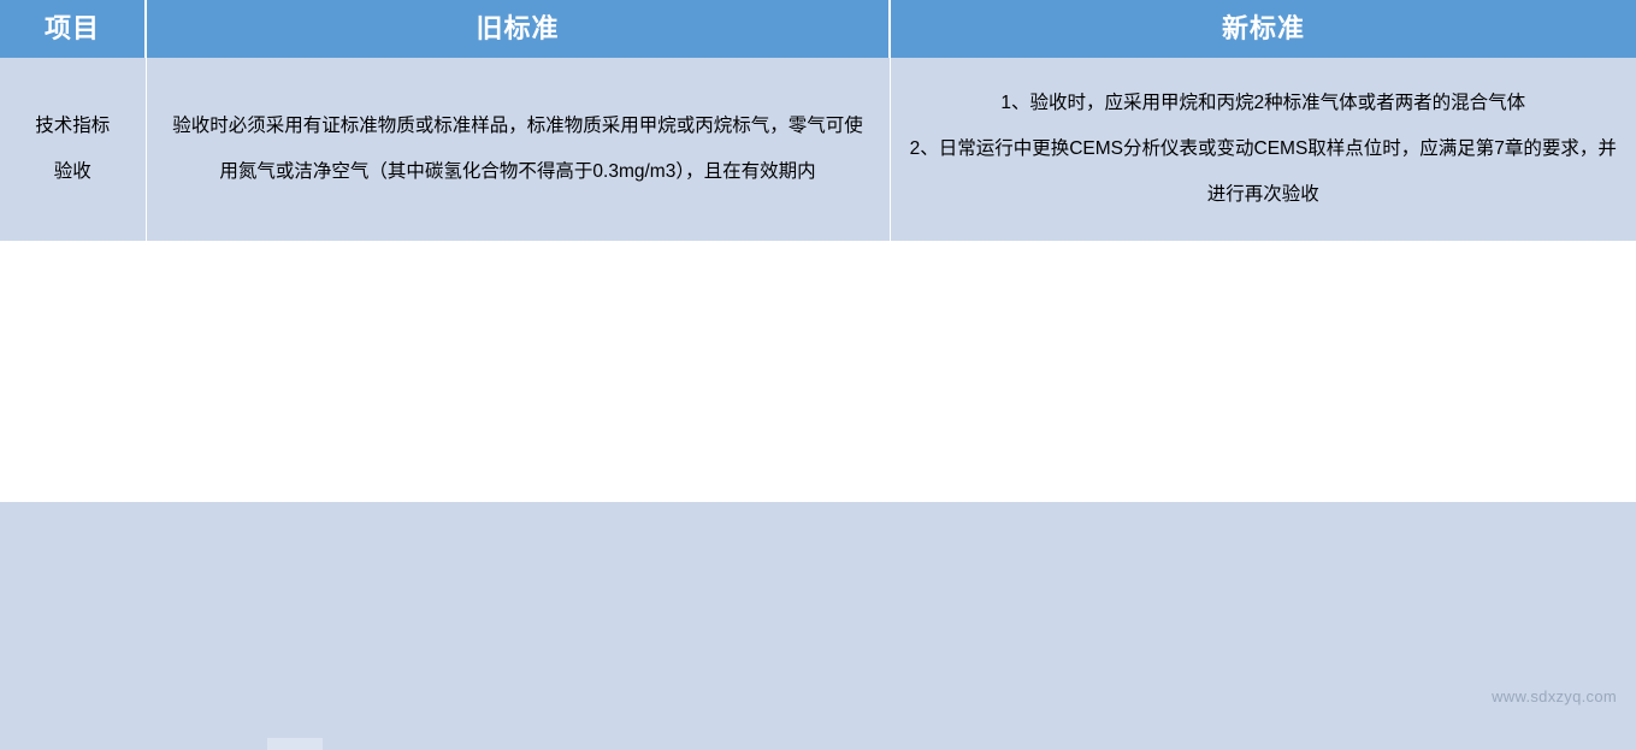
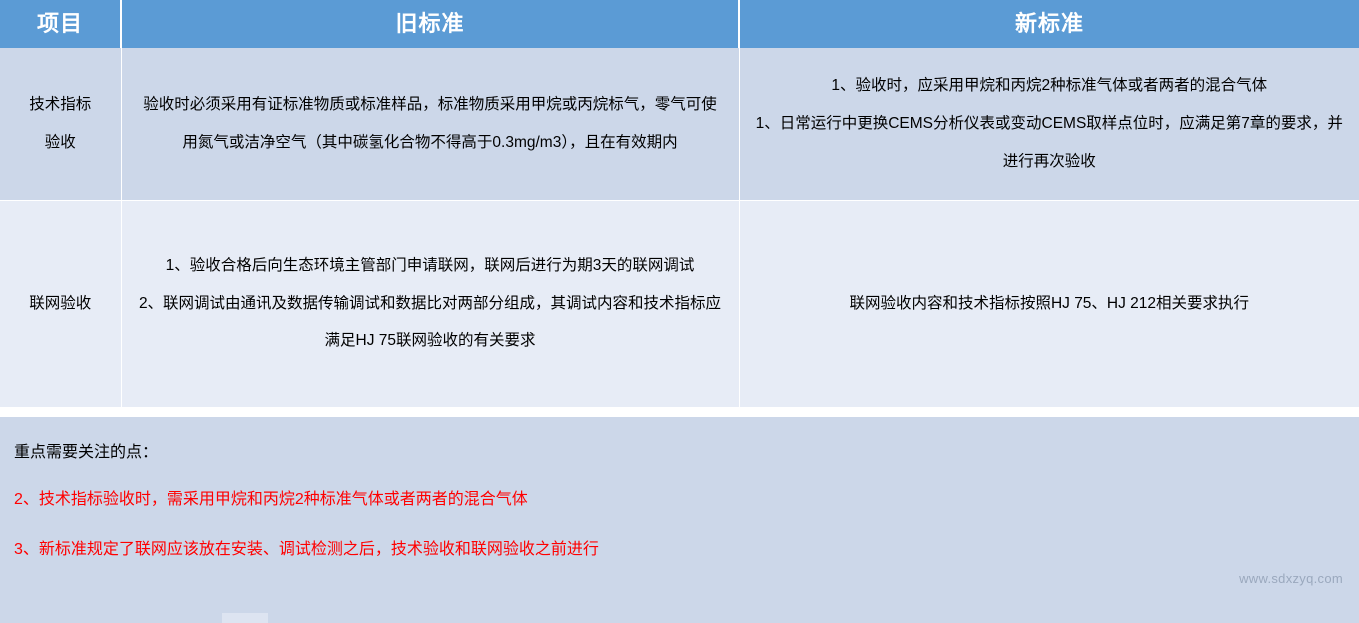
  项目	旧标准	新标准
- 技术指标 验收	验收时必须采用有证标准物质或标准样品，标准物质采用甲烷或丙烷标气，零气可使用氮气或洁净空气（其中碳氢化合物不得高于0.3mg/m3），且在有效期内	1、验收时，应采用甲烷和丙烷2种标准气体或者两者的混合气体 2、日常运行中更换CEMS分析仪表或变动CEMS取样点位时，应满足第7章的要求，并进行再次验收
+ 技术指标 验收	验收时必须采用有证标准物质或标准样品，标准物质采用甲烷或丙烷标气，零气可使用氮气或洁净空气（其中碳氢化合物不得高于0.3mg/m3），且在有效期内	1、验收时，应采用甲烷和丙烷2种标准气体或者两者的混合气体 1、日常运行中更换CEMS分析仪表或变动CEMS取样点位时，应满足第7章的要求，并进行再次验收
+ 联网验收	1、验收合格后向生态环境主管部门申请联网，联网后进行为期3天的联网调试 2、联网调试由通讯及数据传输调试和数据比对两部分组成，其调试内容和技术指标应满足HJ 75联网验收的有关要求	联网验收内容和技术指标按照HJ 75、HJ 212相关要求执行
+ 重点需要关注的点：
+ 2、技术指标验收时，需采用甲烷和丙烷2种标准气体或者两者的混合气体
+ 3、新标准规定了联网应该放在安装、调试检测之后，技术验收和联网验收之前进行
  www.sdxzyq.com
